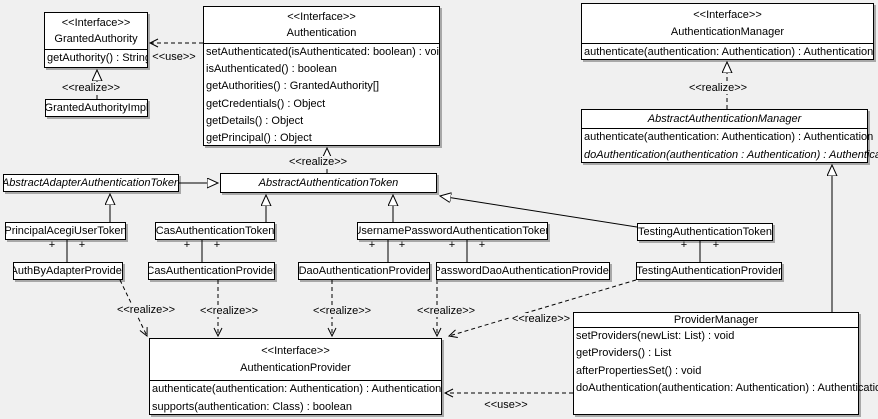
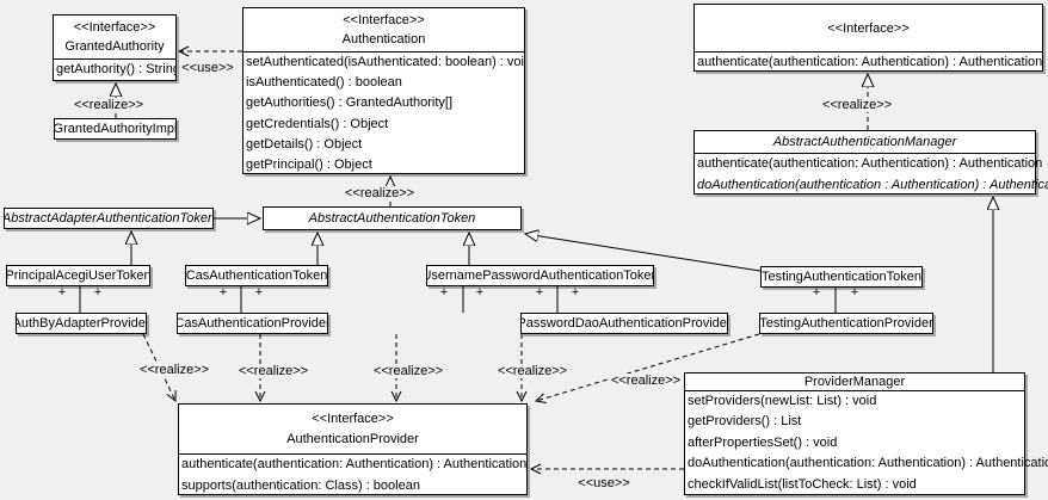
  <<Interface>>
  GrantedAuthority
  getAuthority() : Strin
  GrantedAuthorityImp
  <<Interface>>
  Authentication
  setAuthenticated(isAuthenticated: boolean) : voi
  isAuthenticated() : boolean
  getAuthorities() : GrantedAuthority[]
  getCredentials() : Object
  getDetails() : Object
  getPrincipal() : Object
  <<Interface>>
- AuthenticationManager
  authenticate(authentication: Authentication) : Authentication
  AbstractAuthenticationManager
  authenticate(authentication: Authentication) : Authenticatio
  doAuthentication(authentication : Authentication) : Authenti
  AbstractAdapterAuthenticationToken
  AbstractAuthenticationToken
  PrincipalAcegiUserToken
  CasAuthenticationToken
  UsernamePasswordAuthenticationToke
  TestingAuthenticationToken
  AuthByAdapterProvide
  CasAuthenticationProvide
- DaoAuthenticationProvider
  PasswordDaoAuthenticationProvide
  TestingAuthenticationProvider
  ProviderManager
  setProviders(newList: List) : void
  getProviders() : List
  afterPropertiesSet() : void
  doAuthentication(authentication: Authentication) : Authenti
+ checkIfValidList(listToCheck: List) : void
  <<Interface>>
  AuthenticationProvider
  authenticate(authentication: Authentication) : Authentication
  supports(authentication: Class) : boolean
  <<use>>
  <<realize>>
  <<realize>>
  <<realize>>
  <<realize>>
  <<realize>>
  <<realize>>
  <<realize>>
  <<realize>>
  <<use>>
  +
  +
  +
  +
  +
  +
  +
  +
  +
  +
